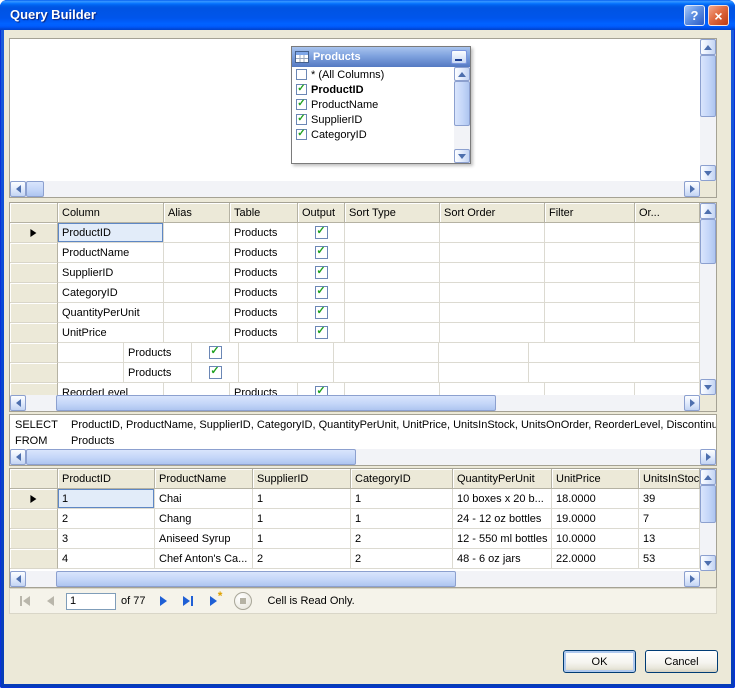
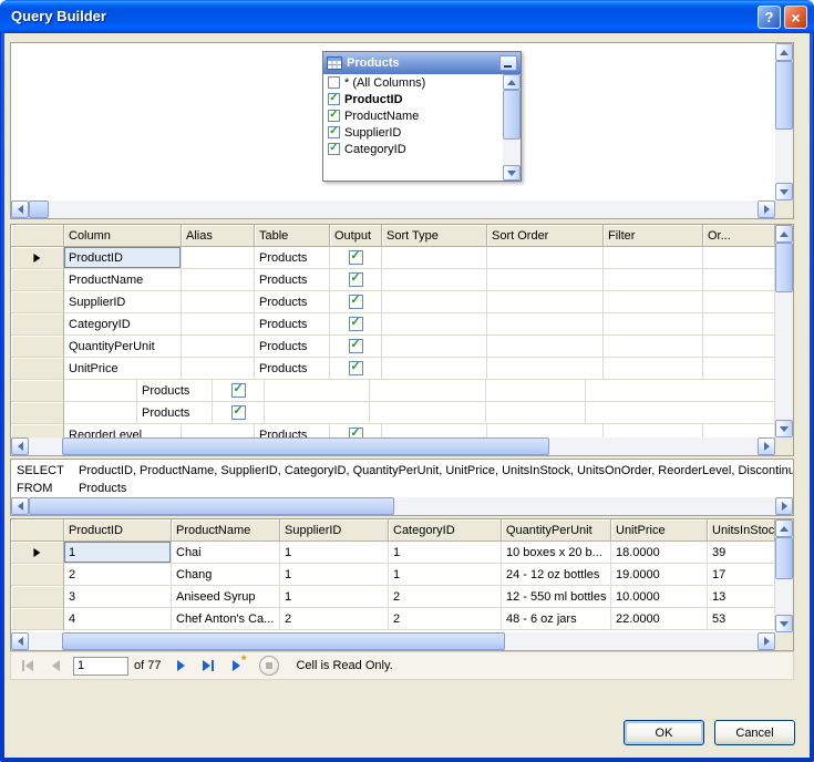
  Query Builder
  ?
  ×
  Products
  * (All Columns)
  ProductID
  ProductName
  SupplierID
  CategoryID
  Column
  Alias
  Table
  Output
  Sort Type
  Sort Order
  Filter
  Or...
  ProductID
  Products
  ProductName
  Products
  SupplierID
  Products
  CategoryID
  Products
  QuantityPerUnit
  Products
  UnitPrice
  Products
  Products
  Products
  ReorderLevel
  Products
  SELECT
  ProductID, ProductName, SupplierID, CategoryID, QuantityPerUnit, UnitPrice, UnitsInStock, UnitsOnOrder, ReorderLevel, Discontinu
  FROM
  Products
  ProductID
  ProductName
  SupplierID
  CategoryID
  QuantityPerUnit
  UnitPrice
  UnitsInStoc
  1
  Chai
  1
  1
  10 boxes x 20 b...
  18.0000
  39
  2
  Chang
  1
  1
  24 - 12 oz bottles
  19.0000
- 7
+ 17
  3
  Aniseed Syrup
  1
  2
  12 - 550 ml bottles
  10.0000
  13
  4
  Chef Anton's Ca...
  2
  2
  48 - 6 oz jars
  22.0000
  53
  1
  of 77
  Cell is Read Only.
  OK
  Cancel
